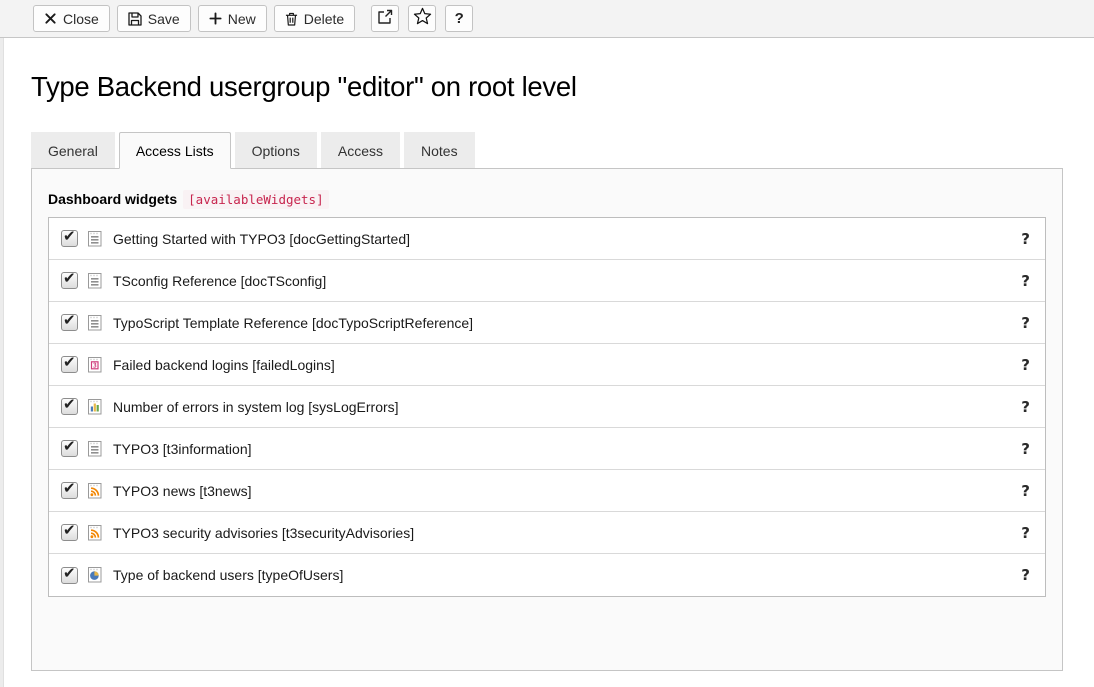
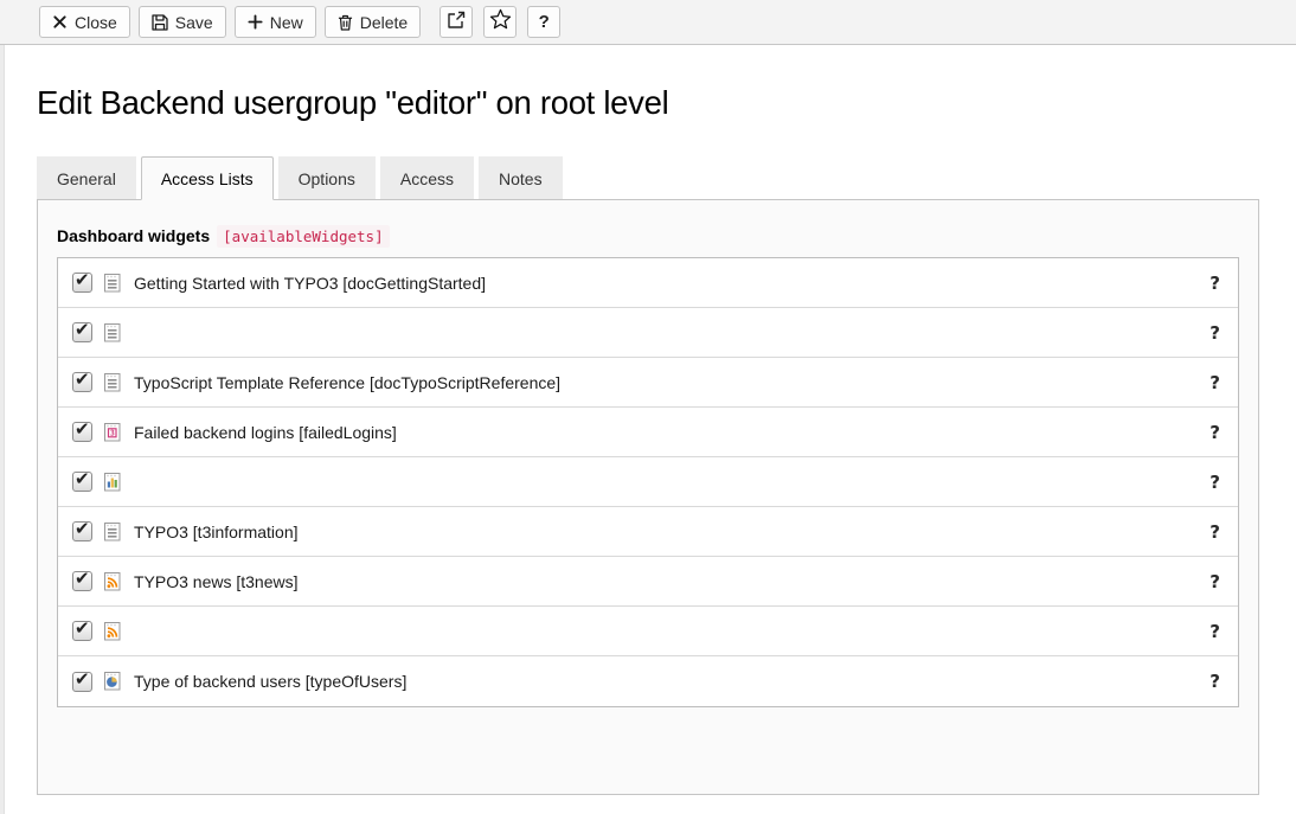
  Close
  Save
  New
  Delete
  ?
- Type Backend usergroup "editor" on root level
+ Edit Backend usergroup "editor" on root level
  General
  Access Lists
  Options
  Access
  Notes
  Dashboard widgets [availableWidgets]
  Getting Started with TYPO3 [docGettingStarted]
  ?
- TSconfig Reference [docTSconfig]
  ?
  TypoScript Template Reference [docTypoScriptReference]
  ?
  3
  Failed backend logins [failedLogins]
  ?
- Number of errors in system log [sysLogErrors]
  ?
  TYPO3 [t3information]
  ?
  TYPO3 news [t3news]
  ?
- TYPO3 security advisories [t3securityAdvisories]
  ?
  Type of backend users [typeOfUsers]
  ?
